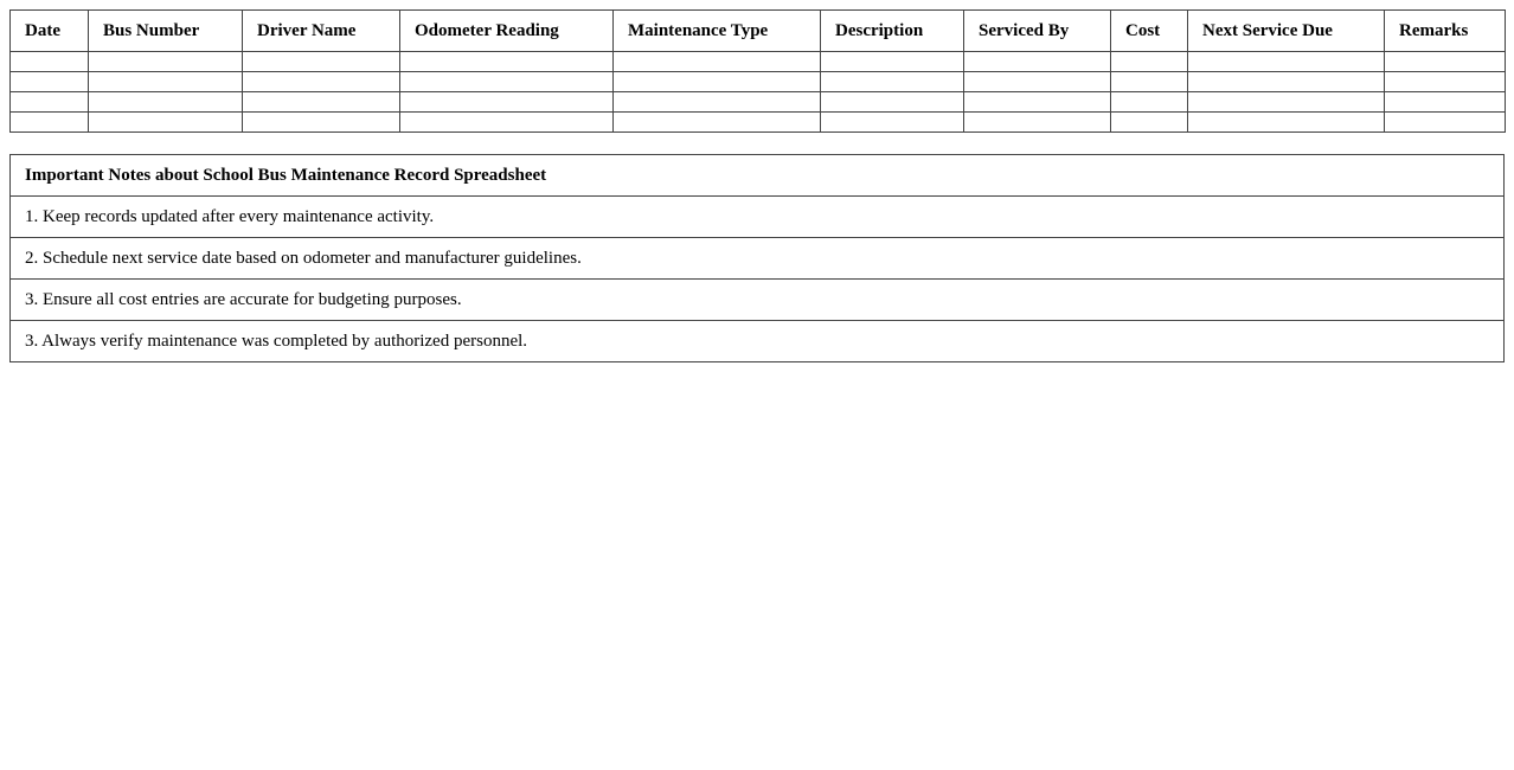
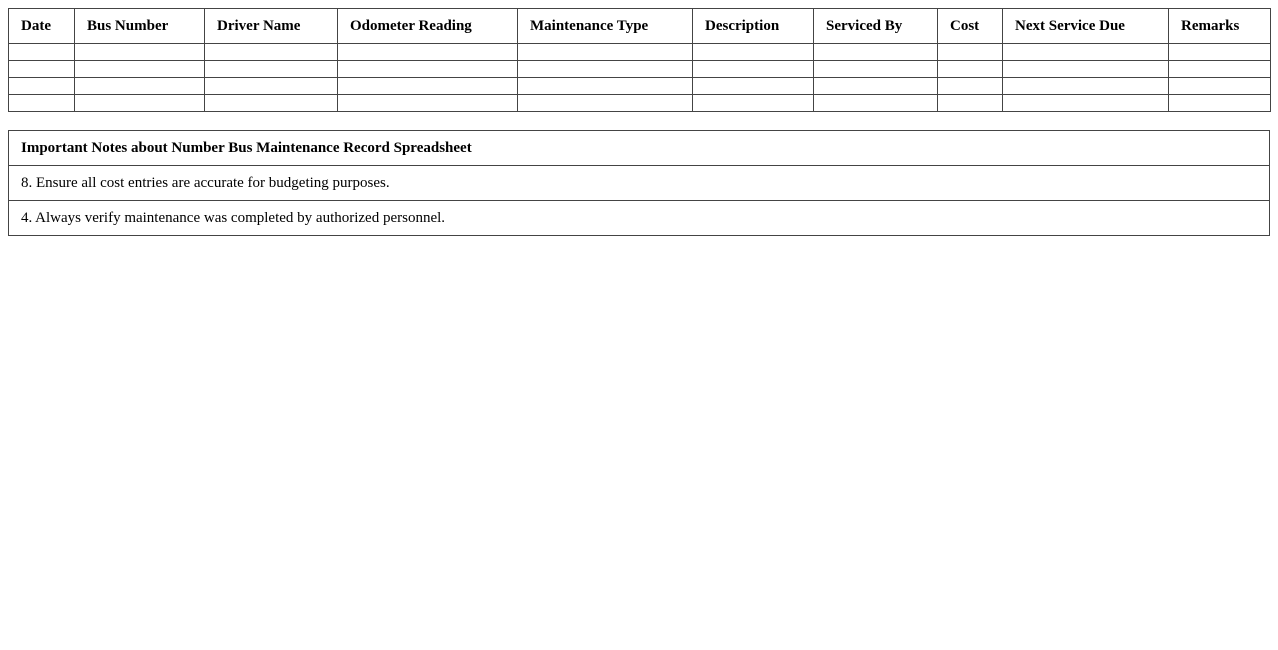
  Date	Bus Number	Driver Name	Odometer Reading	Maintenance Type	Description	Serviced By	Cost	Next Service Due	Remarks
- Important Notes about School Bus Maintenance Record Spreadsheet
+ Important Notes about Number Bus Maintenance Record Spreadsheet
- 1. Keep records updated after every maintenance activity.
- 2. Schedule next service date based on odometer and manufacturer guidelines.
- 3. Ensure all cost entries are accurate for budgeting purposes.
+ 8. Ensure all cost entries are accurate for budgeting purposes.
- 3. Always verify maintenance was completed by authorized personnel.
+ 4. Always verify maintenance was completed by authorized personnel.
